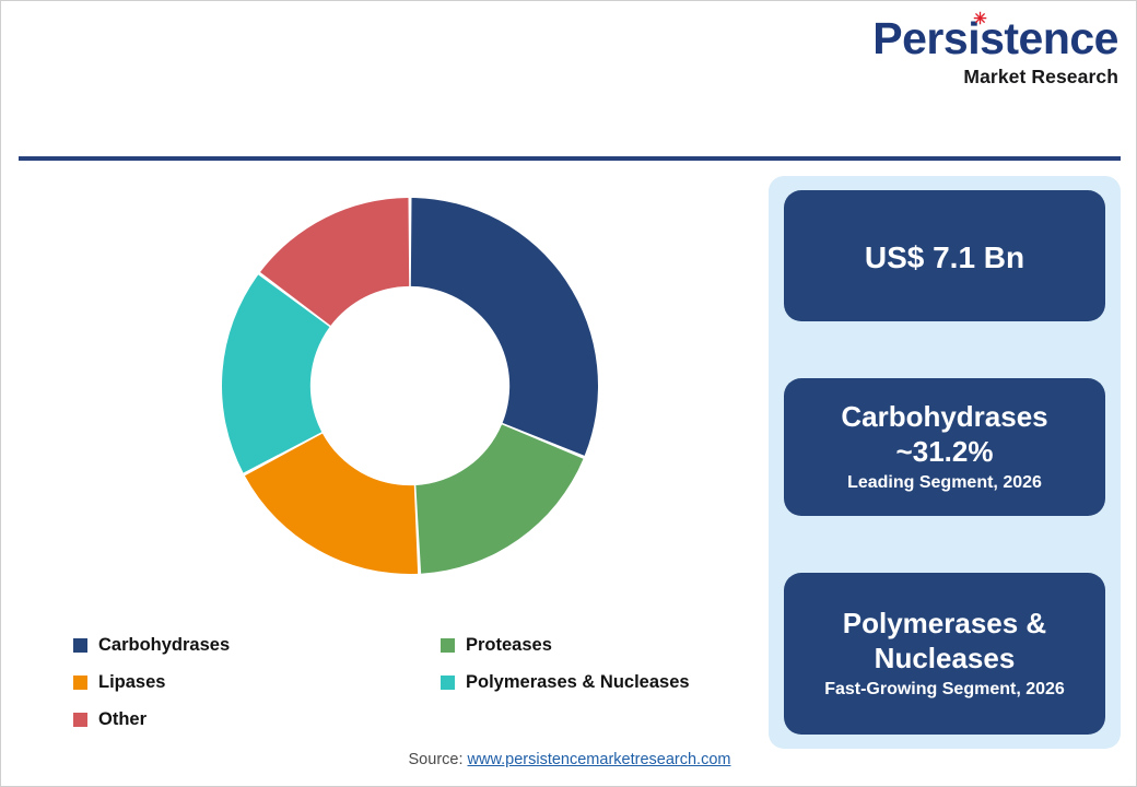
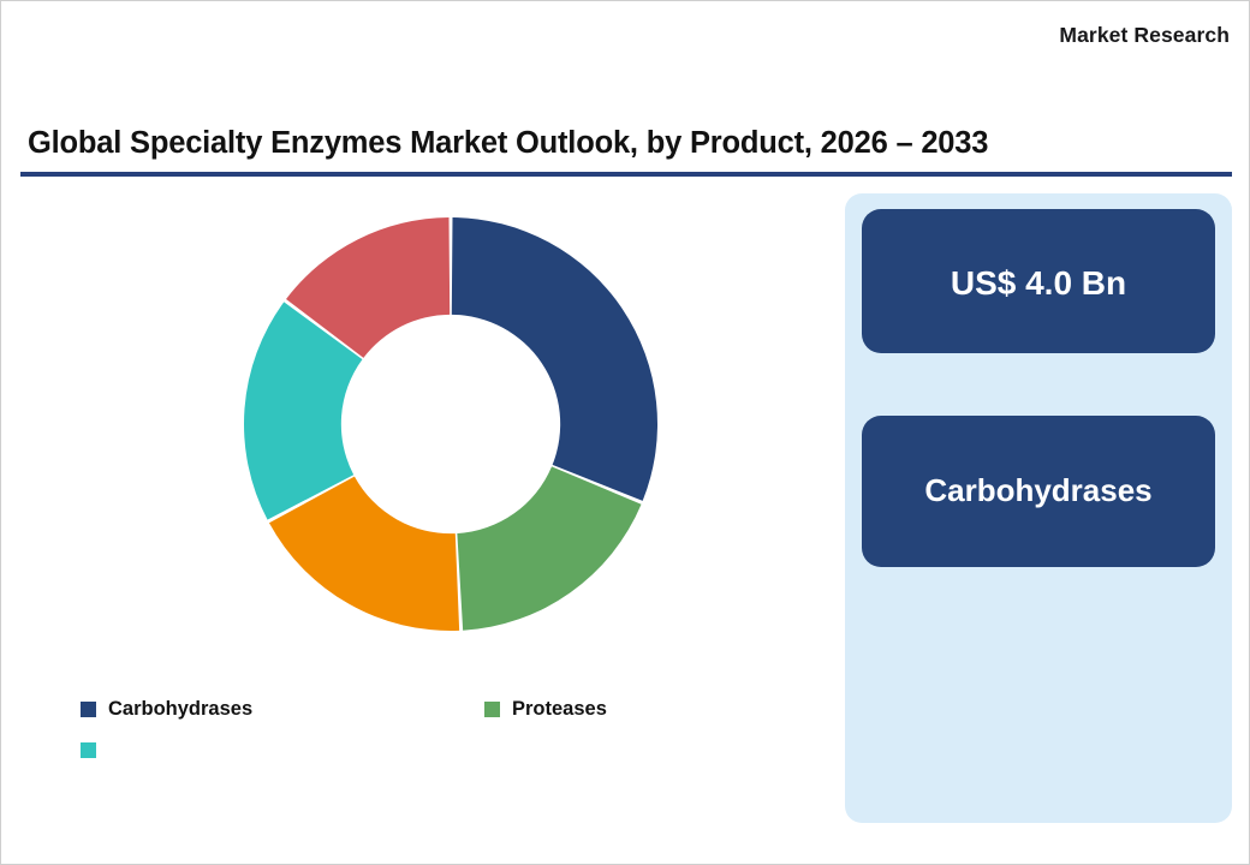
- Persistence
- ✳
  Market Research
+ Global Specialty Enzymes Market Outlook, by Product, 2026 – 2033
  Carbohydrases
  Proteases
- Lipases
- Polymerases & Nucleases
- Other
- US$ 7.1 Bn
+ US$ 4.0 Bn
  Carbohydrases
- ~31.2%
- Leading Segment, 2026
- Polymerases &
- Nucleases
- Fast-Growing Segment, 2026
- Source: www.persistencemarketresearch.com
